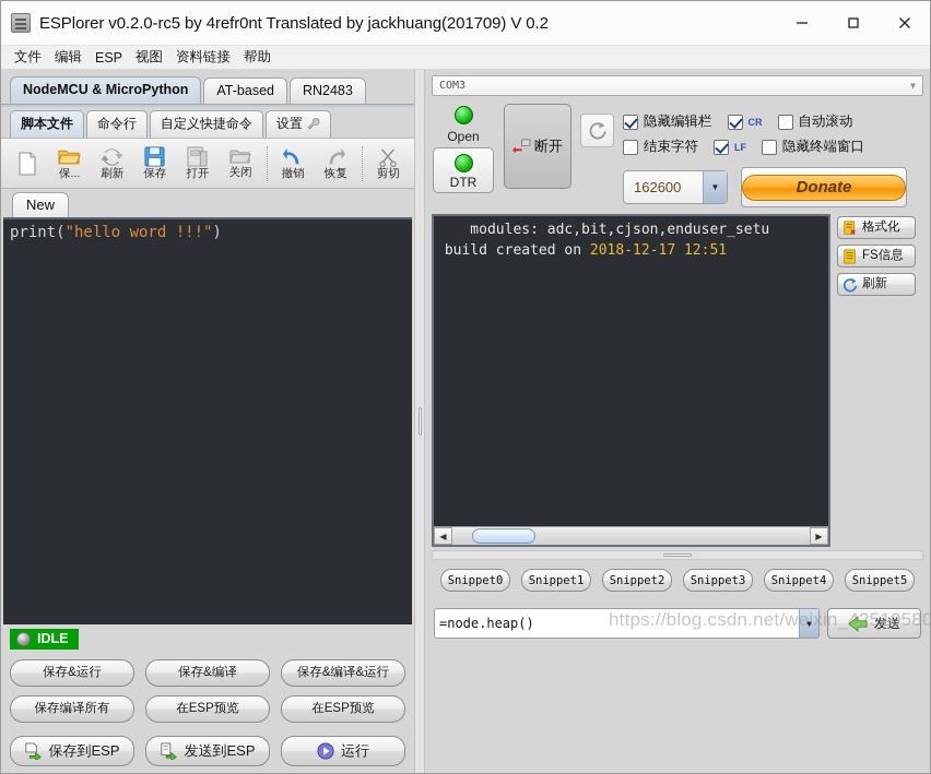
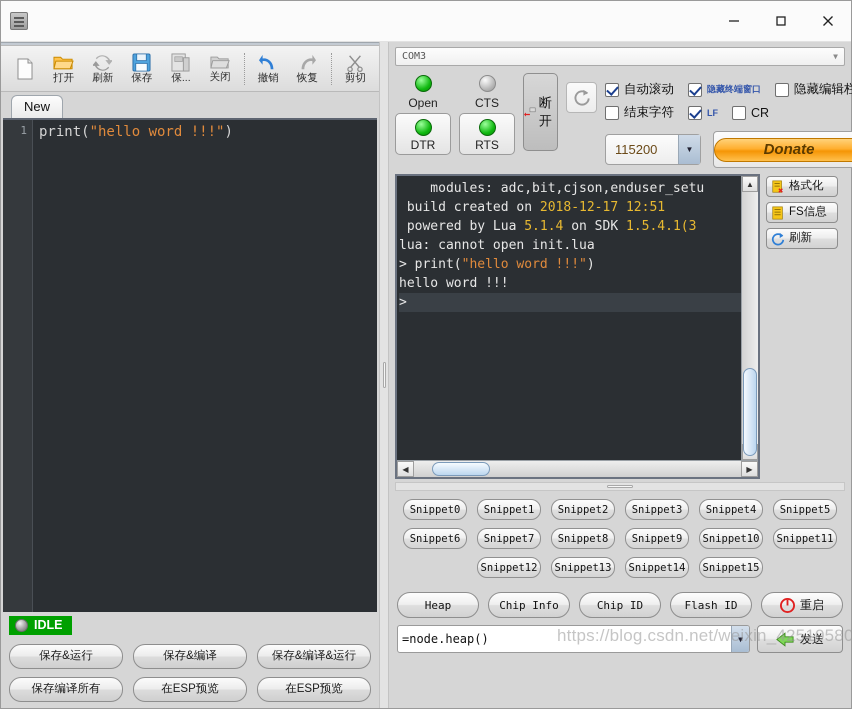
- ESPlorer v0.2.0-rc5 by 4refr0nt Translated by jackhuang(201709) V 0.2
- 文件
- 编辑
- ESP
- 视图
- 资料链接
- 帮助
- NodeMCU & MicroPython
- AT-based
- RN2483
- 脚本文件
- 命令行
- 自定义快捷命令
- 设置
- 保...
+ 打开
  刷新
  保存
- 打开
+ 保...
  关闭
  撤销
  恢复
  剪切
  New
+ 1
  print("hello word !!!")
  IDLE
  保存&运行
  保存&编译
  保存&编译&运行
  保存编译所有
  在ESP预览
  在ESP预览
- 保存到ESP
- 发送到ESP
- 运行
  COM3
  ▼
  Open
  DTR
+ CTS
+ RTS
  断开
- 隐藏编辑栏
+ 自动滚动
- CR
+ 隐藏终端窗口
- 自动滚动
+ 隐藏编辑栏
  结束字符
  LF
- 隐藏终端窗口
+ CR
- 162600
+ 115200
  ▼
  Donate
  modules: adc,bit,cjson,enduser_setu
  build created on 2018-12-17 12:51
+ powered by Lua 5.1.4 on SDK 1.5.4.1(3
+ lua: cannot open init.lua
+ > print("hello word !!!")
+ hello word !!!
+ >
+ ▲
  ◀
  ▶
  格式化
  FS信息
  刷新
  Snippet0
  Snippet1
  Snippet2
  Snippet3
  Snippet4
  Snippet5
+ Snippet6
+ Snippet7
+ Snippet8
+ Snippet9
+ Snippet10
+ Snippet11
+ Snippet12
+ Snippet13
+ Snippet14
+ Snippet15
+ Heap
+ Chip Info
+ Chip ID
+ Flash ID
+ 重启
  =node.heap()
  ▼
  发送
  https://blog.csdn.net/weixin_42510580
